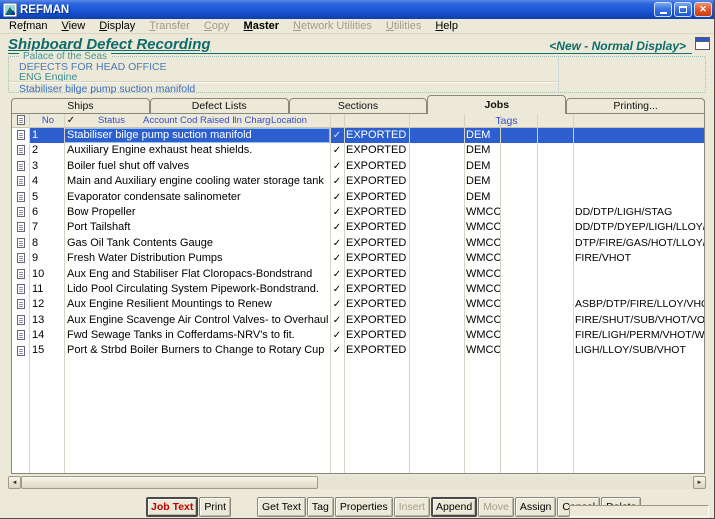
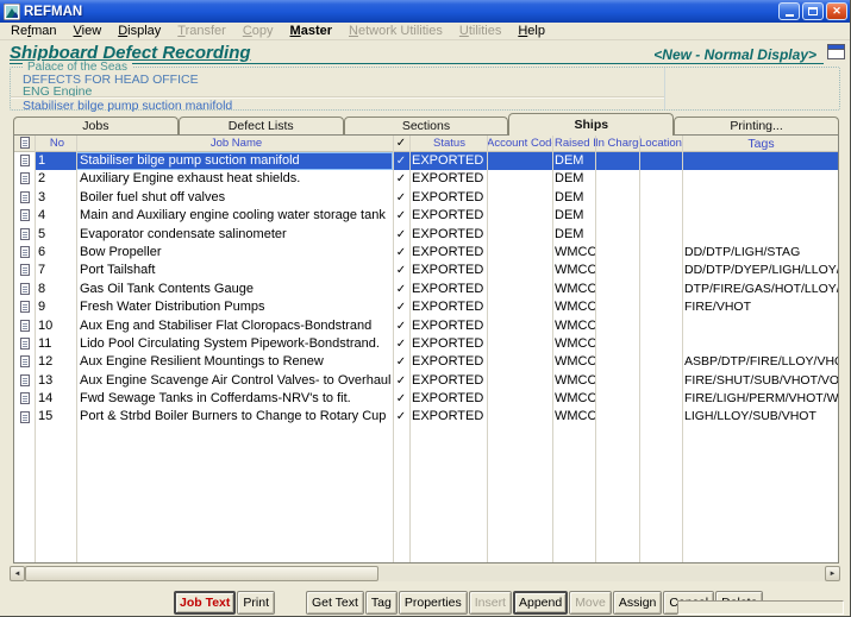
  REFMAN
  ✕
  Refman
  View
  Display
  Transfer
  Copy
  Master
  Network Utilities
  Utilities
  Help
  Shipboard Defect Recording
  <New - Normal Display>
  Palace of the Seas
  DEFECTS FOR HEAD OFFICE
  ENG Engine
  Stabiliser bilge pump suction manifold
- Ships
+ Jobs
  Defect Lists
  Sections
- Jobs
+ Ships
  Printing...
  No
+ Job Name
  ✓
  Status
  Account Cod
  Raised
  In Charg
  Location
  Tags
  1
  Stabiliser bilge pump suction manifold
  ✓
  EXPORTED
  DEM
  2
  Auxiliary Engine exhaust heat shields.
  ✓
  EXPORTED
  DEM
  3
  Boiler fuel shut off valves
  ✓
  EXPORTED
  DEM
  4
  Main and Auxiliary engine cooling water storage tank
  ✓
  EXPORTED
  DEM
  5
  Evaporator condensate salinometer
  ✓
  EXPORTED
  DEM
  6
  Bow Propeller
  ✓
  EXPORTED
  WMCC
  DD/DTP/LIGH/STAG
  7
  Port Tailshaft
  ✓
  EXPORTED
  WMCC
  DD/DTP/DYEP/LIGH/LLOY
  8
  Gas Oil Tank Contents Gauge
  ✓
  EXPORTED
  WMCC
  DTP/FIRE/GAS/HOT/LLOY
  9
  Fresh Water Distribution Pumps
  ✓
  EXPORTED
  WMCC
  FIRE/VHOT
  10
  Aux Eng and Stabiliser Flat Cloropacs-Bondstrand
  ✓
  EXPORTED
  WMCC
  11
  Lido Pool Circulating System Pipework-Bondstrand.
  ✓
  EXPORTED
  WMCC
  12
  Aux Engine Resilient Mountings to Renew
  ✓
  EXPORTED
  WMCC
  ASBP/DTP/FIRE/LLOY/VH
  13
  Aux Engine Scavenge Air Control Valves- to Overhaul
  ✓
  EXPORTED
  WMCC
  FIRE/SHUT/SUB/VHOT/VO
  14
  Fwd Sewage Tanks in Cofferdams-NRV's to fit.
  ✓
  EXPORTED
  WMCC
  FIRE/LIGH/PERM/VHOT/W
  15
  Port & Strbd Boiler Burners to Change to Rotary Cup
  ✓
  EXPORTED
  WMCC
  LIGH/LLOY/SUB/VHOT
  Job Text
  Print
  Get Text
  Tag
  Properties
  Insert
  Append
  Move
  Assign
